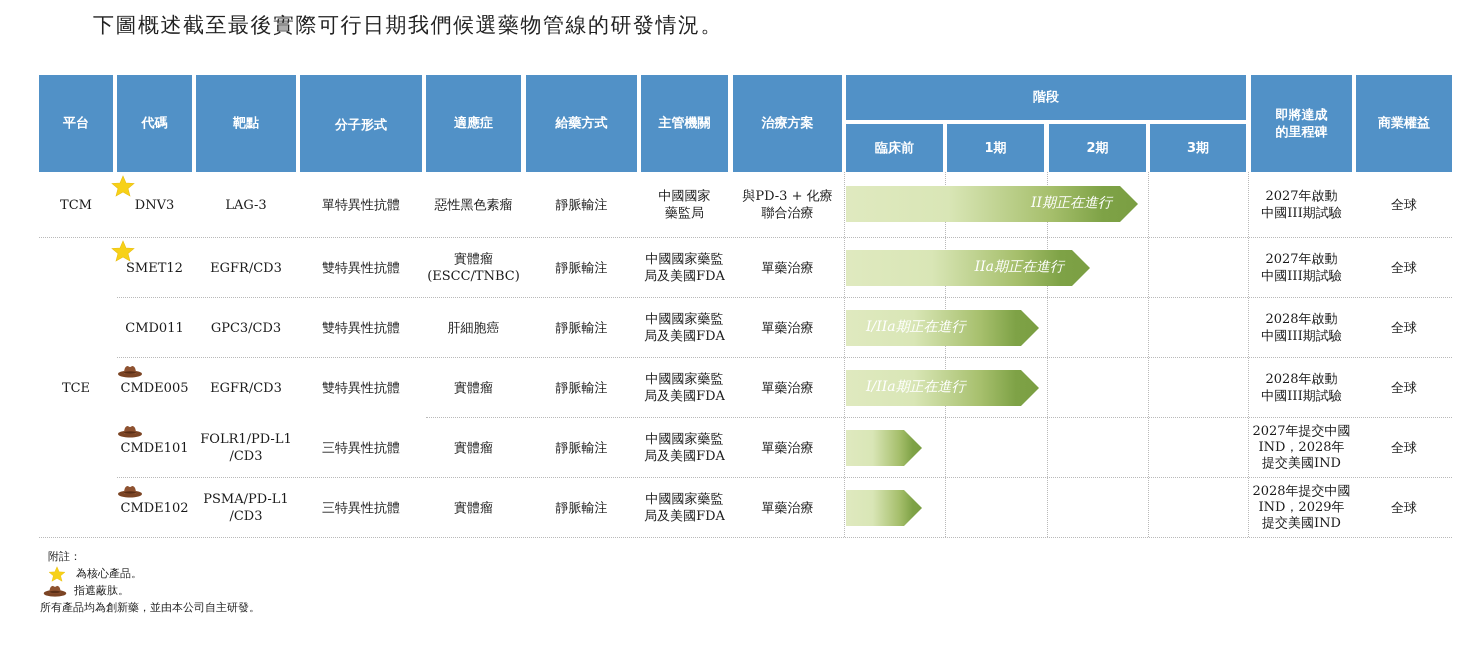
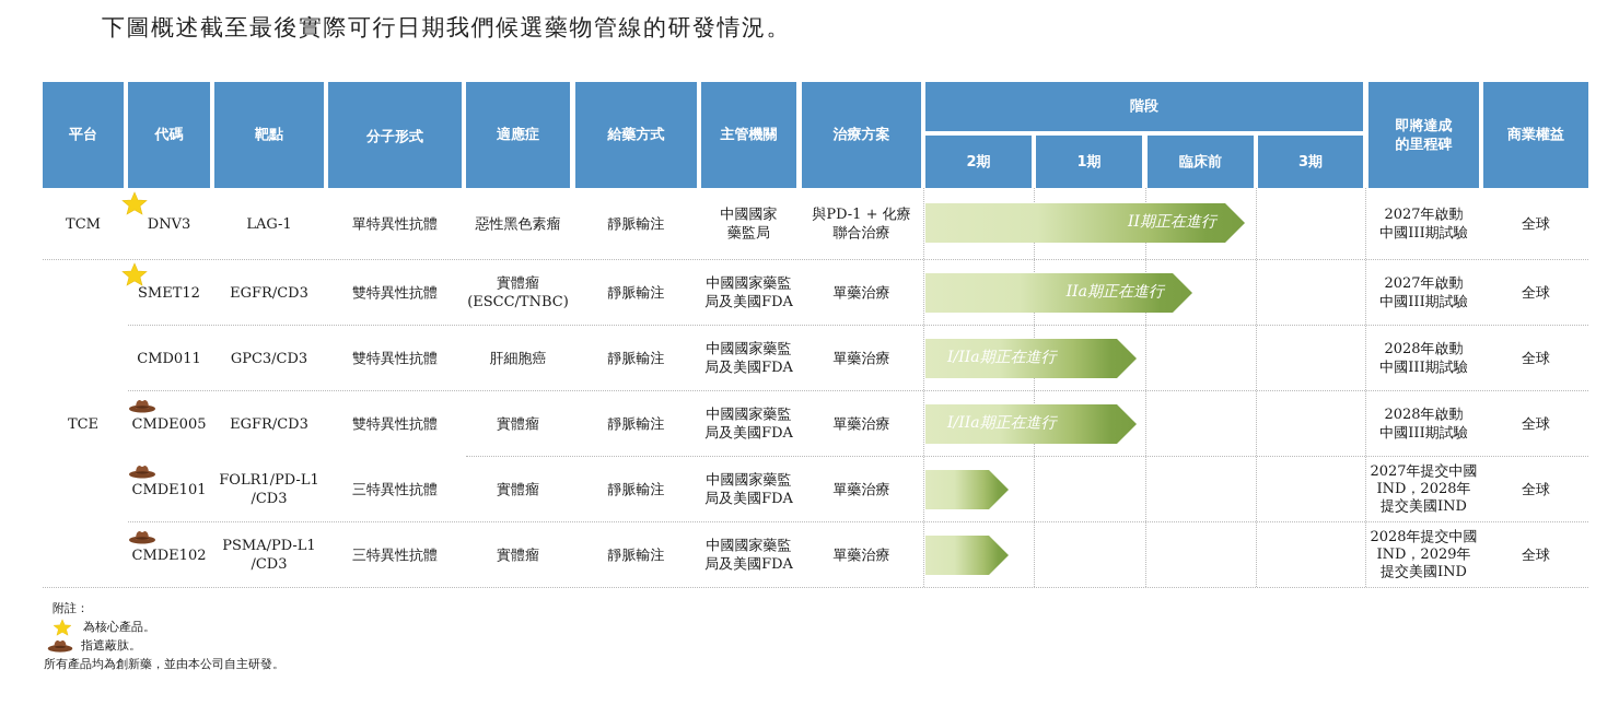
  下圖概述截至最後實際可行日期我們候選藥物管線的研發情況。
  平台
  代碼
  靶點
  分子形式
  適應症
  給藥方式
  主管機關
  治療方案
  階段
- 臨床前
+ 2期
  1期
- 2期
+ 臨床前
  3期
  即將達成
  的里程碑
  商業權益
  TCM
  TCE
  DNV3
- LAG-3
+ LAG-1
  單特異性抗體
  惡性黑色素瘤
  靜脈輸注
  中國國家
  藥監局
- 與PD-3 + 化療
+ 與PD-1 + 化療
  聯合治療
  II期正在進行
  2027年啟動
  中國III期試驗
  全球
  SMET12
  EGFR/CD3
  雙特異性抗體
  實體瘤
  (ESCC/TNBC)
  靜脈輸注
  中國國家藥監
  局及美國FDA
  單藥治療
  IIa期正在進行
  2027年啟動
  中國III期試驗
  全球
  CMD011
  GPC3/CD3
  雙特異性抗體
  肝細胞癌
  靜脈輸注
  中國國家藥監
  局及美國FDA
  單藥治療
  I/IIa期正在進行
  2028年啟動
  中國III期試驗
  全球
  CMDE005
  EGFR/CD3
  雙特異性抗體
  實體瘤
  靜脈輸注
  中國國家藥監
  局及美國FDA
  單藥治療
  I/IIa期正在進行
  2028年啟動
  中國III期試驗
  全球
  CMDE101
  FOLR1/PD-L1
  /CD3
  三特異性抗體
  實體瘤
  靜脈輸注
  中國國家藥監
  局及美國FDA
  單藥治療
  2027年提交中國
  IND，2028年
  提交美國IND
  全球
  CMDE102
  PSMA/PD-L1
  /CD3
  三特異性抗體
  實體瘤
  靜脈輸注
  中國國家藥監
  局及美國FDA
  單藥治療
  2028年提交中國
  IND，2029年
  提交美國IND
  全球
  附註：
  為核心產品。
  指遮蔽肽。
  所有產品均為創新藥，並由本公司自主研發。
